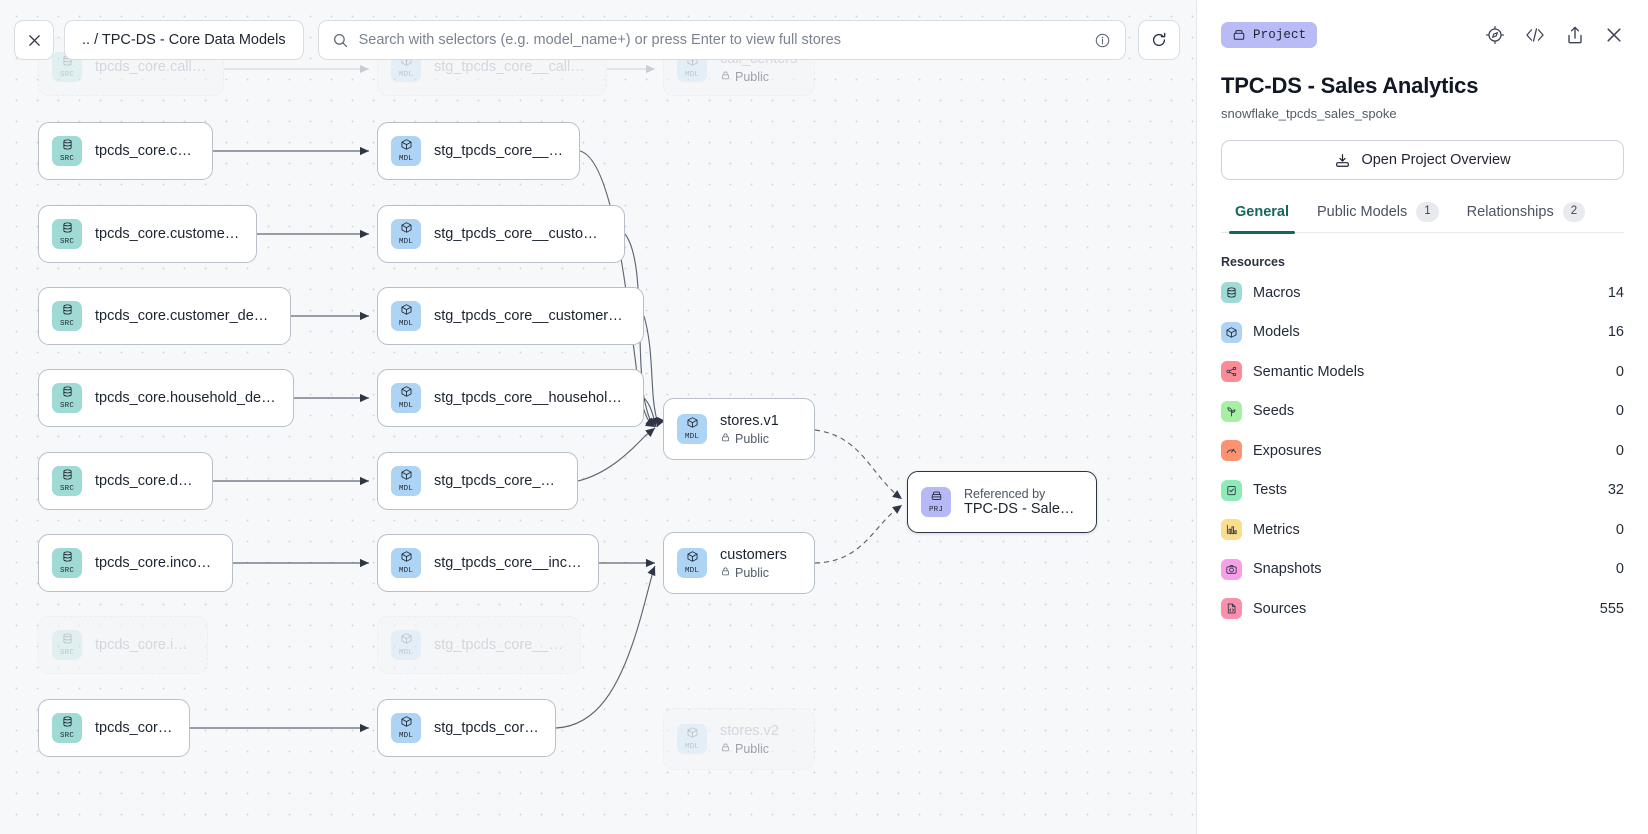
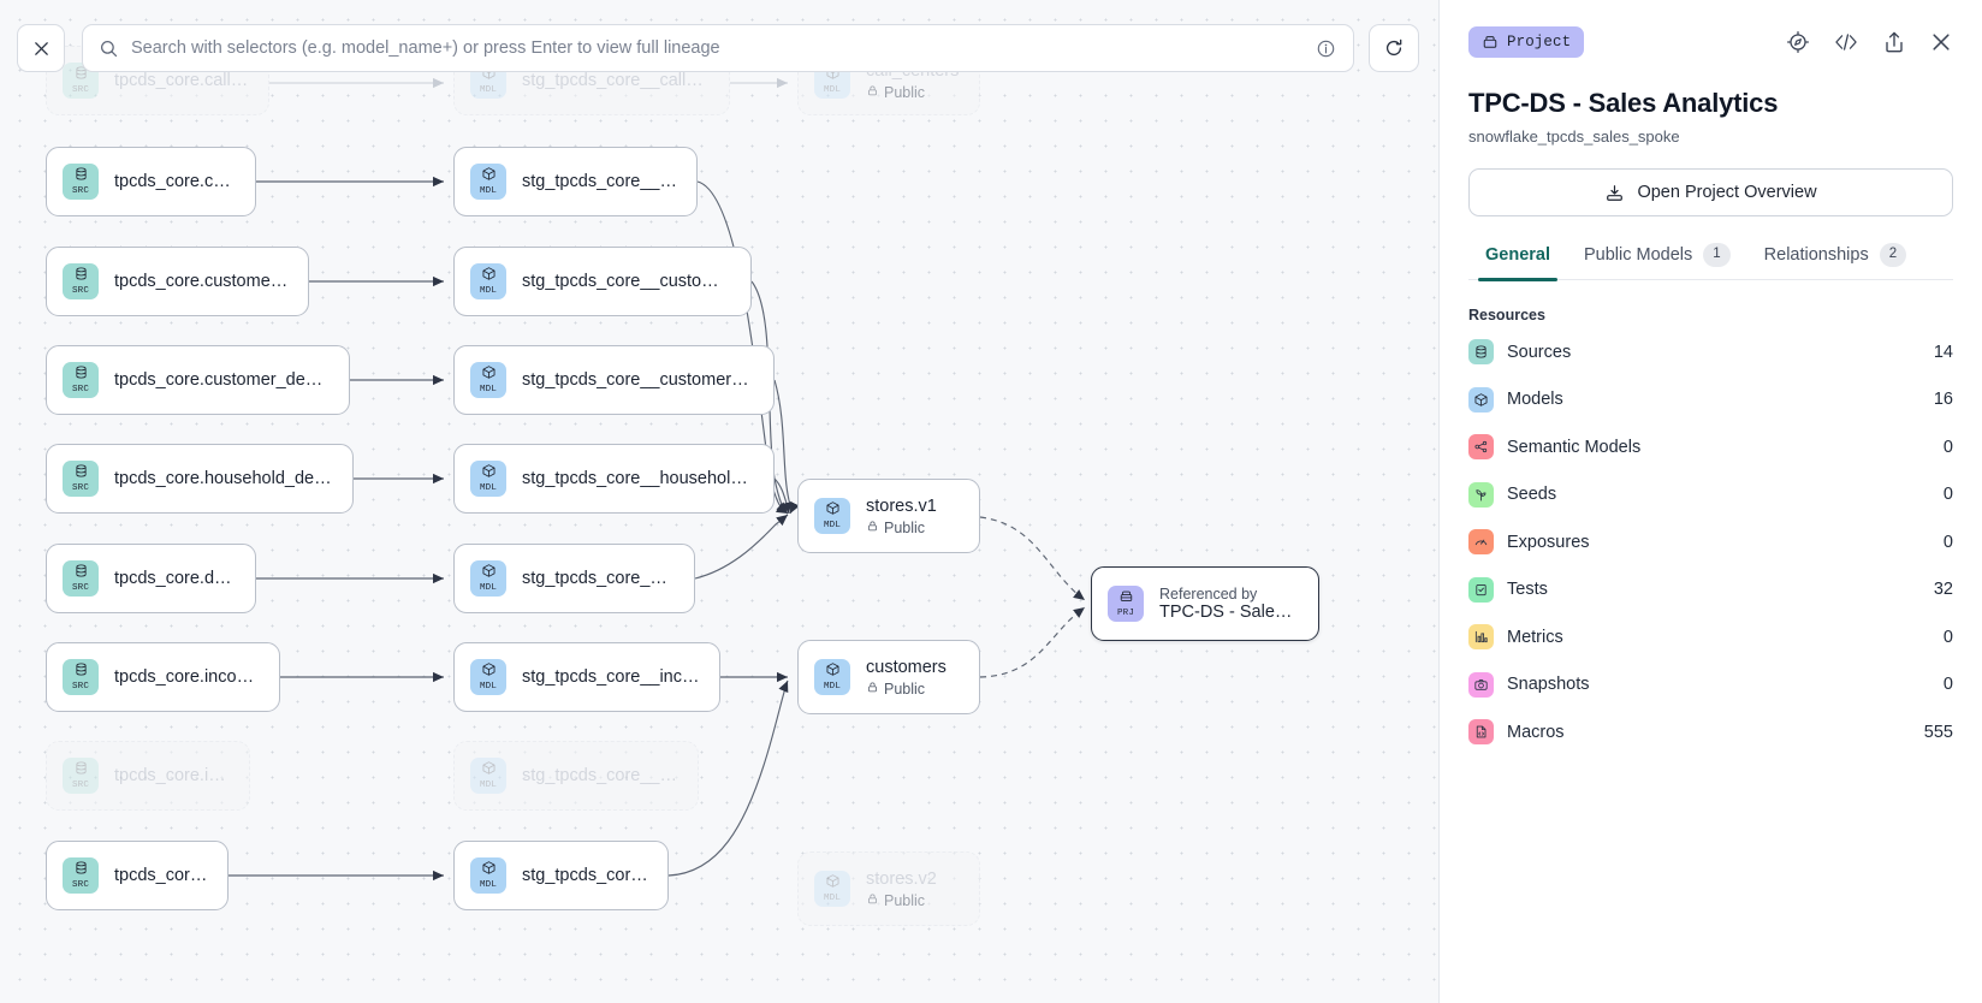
  SRC
  tpcds_core.call_c
  MDL
  stg_tpcds_core__call_ce
  MDL
  Public
  SRC
  tpcds_core.cust
  MDL
  stg_tpcds_core__cu
  SRC
  tpcds_core.customer_
  MDL
  stg_tpcds_core__customer
  SRC
  tpcds_core.customer_demo
  MDL
  stg_tpcds_core__customer_d
  SRC
  tpcds_core.household_dem
  MDL
  stg_tpcds_core__household_
  SRC
  tpcds_core.date
  MDL
  stg_tpcds_core__da
  SRC
  tpcds_core.income
  MDL
  stg_tpcds_core__incom
  SRC
  tpcds_core.inv
  MDL
  stg_tpcds_core__inv
  SRC
  MDL
  stg_tpcds_core_
  MDL
  stores.v1
  Public
  MDL
  customers
  Public
  MDL
  stores.v2
  Public
  Referenced by
- .. / TPC-DS - Core Data Models
- Search with selectors (e.g. model_name+) or press Enter to view full stores
+ Search with selectors (e.g. model_name+) or press Enter to view full lineage
  Project
  TPC-DS - Sales Analytics
  snowflake_tpcds_sales_spoke
  Open Project Overview
  General
  Public Models
  1
  Relationships
  2
  Resources
- Macros
+ Sources
  14
  Models
  16
  Semantic Models
  0
  Seeds
  0
  Exposures
  0
  Tests
  32
  Metrics
  0
  Snapshots
  0
- Sources
+ Macros
  555
